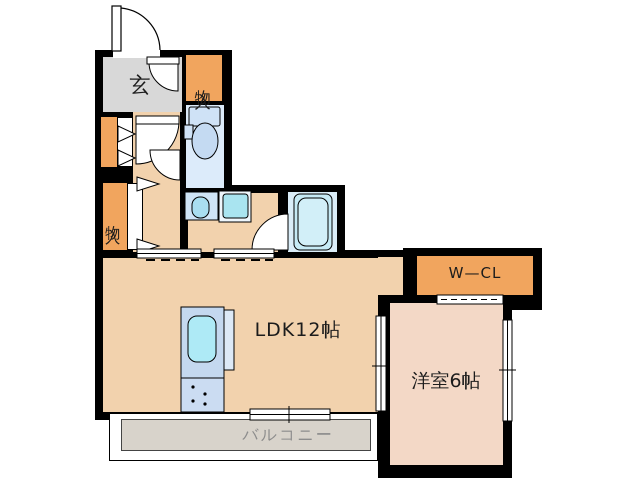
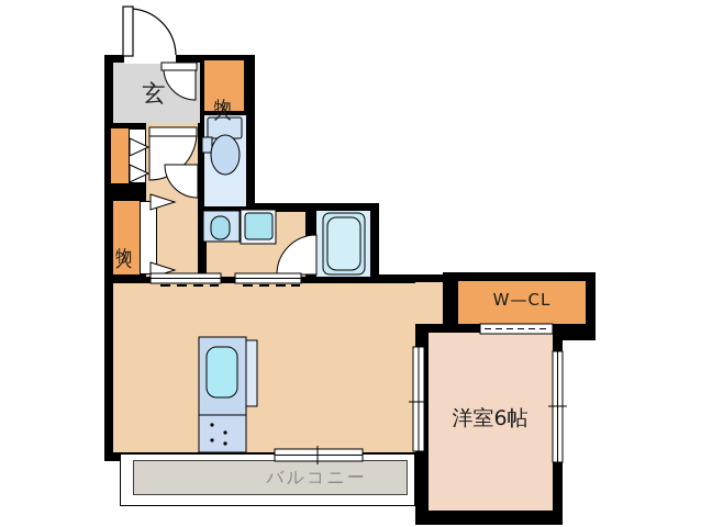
  玄
  W—CL
- LDK12帖
  洋室6帖
  バルコニー
